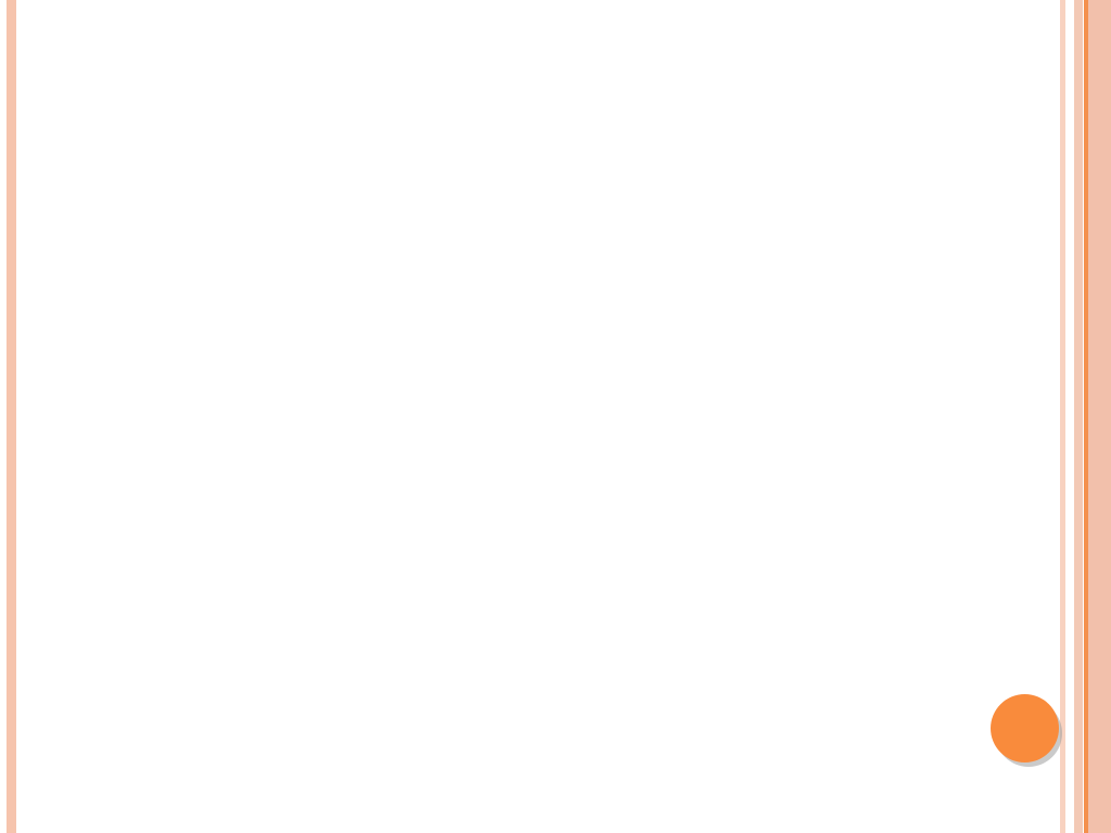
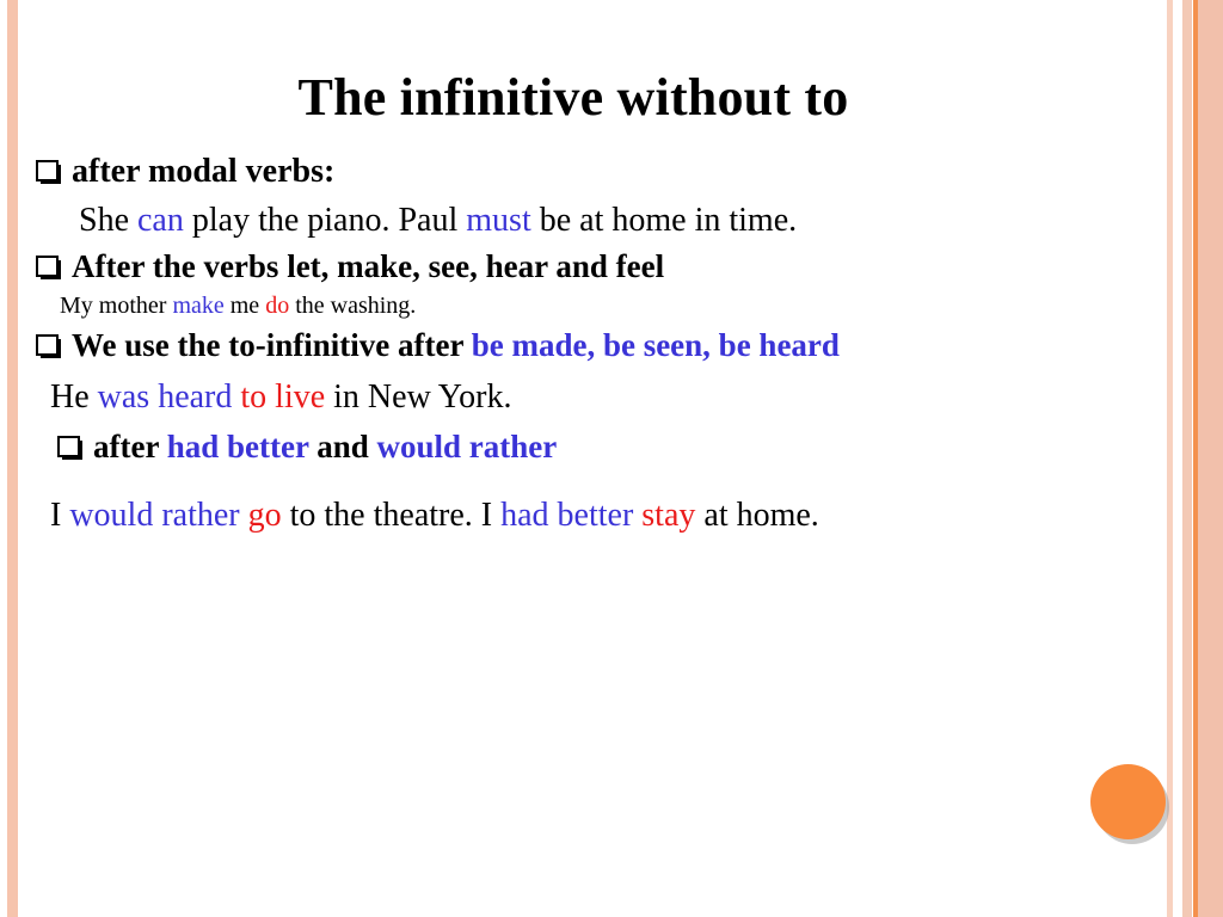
+ The infinitive without to
+ after modal verbs:
+ She can play the piano. Paul must be at home in time.
+ After the verbs let, make, see, hear and feel
+ My mother make me do the washing.
+ We use the to-infinitive after be made, be seen, be heard
+ He was heard to live in New York.
+ after had better and would rather
+ I would rather go to the theatre. I had better stay at home.
